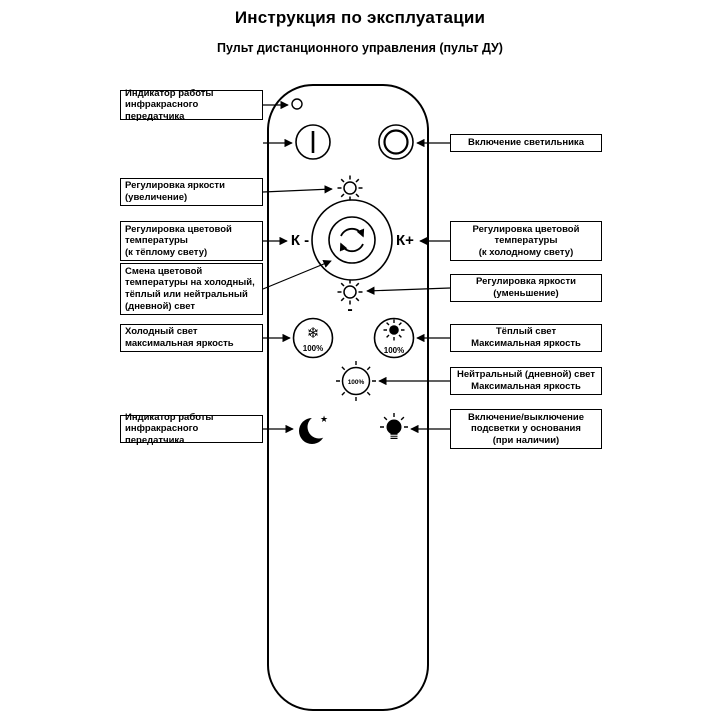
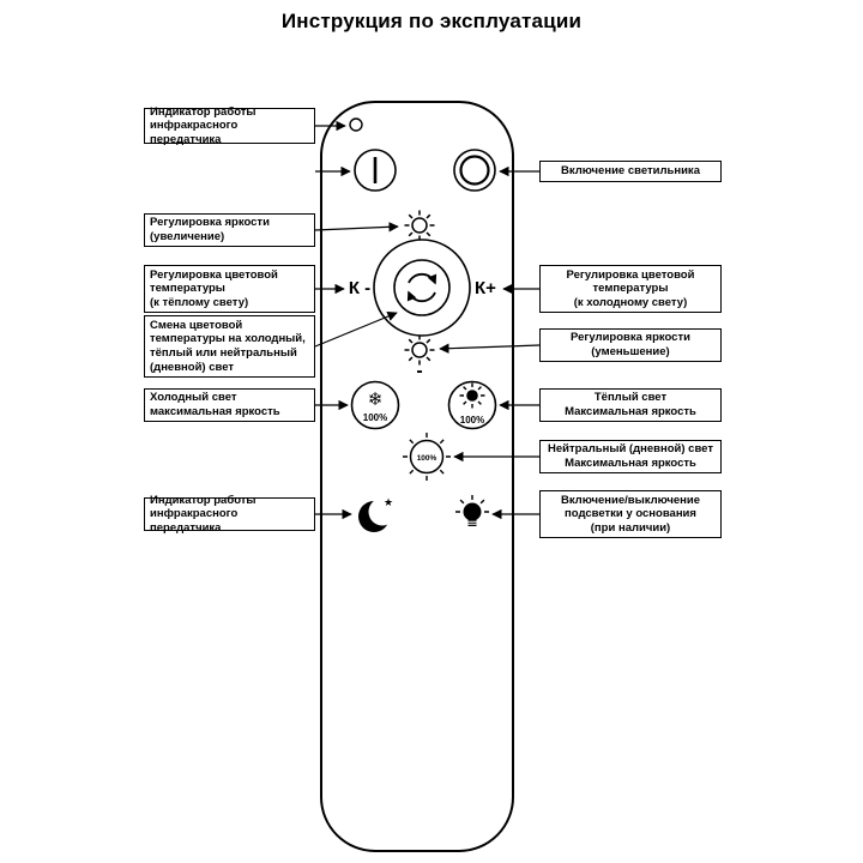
  Инструкция по эксплуатации
- Пульт дистанционного управления (пульт ДУ)
  К -
  К+
  -
  ❄
  100%
  100%
  ★
  Индикатор работы
  инфракрасного передатчика
  Регулировка яркости
  (увеличение)
  Регулировка цветовой
  температуры
  (к тёплому свету)
  Смена цветовой
  температуры на холодный,
  тёплый или нейтральный
  (дневной) свет
  Холодный свет
  максимальная яркость
  Индикатор работы
  инфракрасного передатчика
  Включение светильника
  Регулировка цветовой
  температуры
  (к холодному свету)
  Регулировка яркости
  (уменьшение)
  Тёплый свет
  Максимальная яркость
  Нейтральный (дневной) свет
  Максимальная яркость
  Включение/выключение
  подсветки у основания
  (при наличии)
